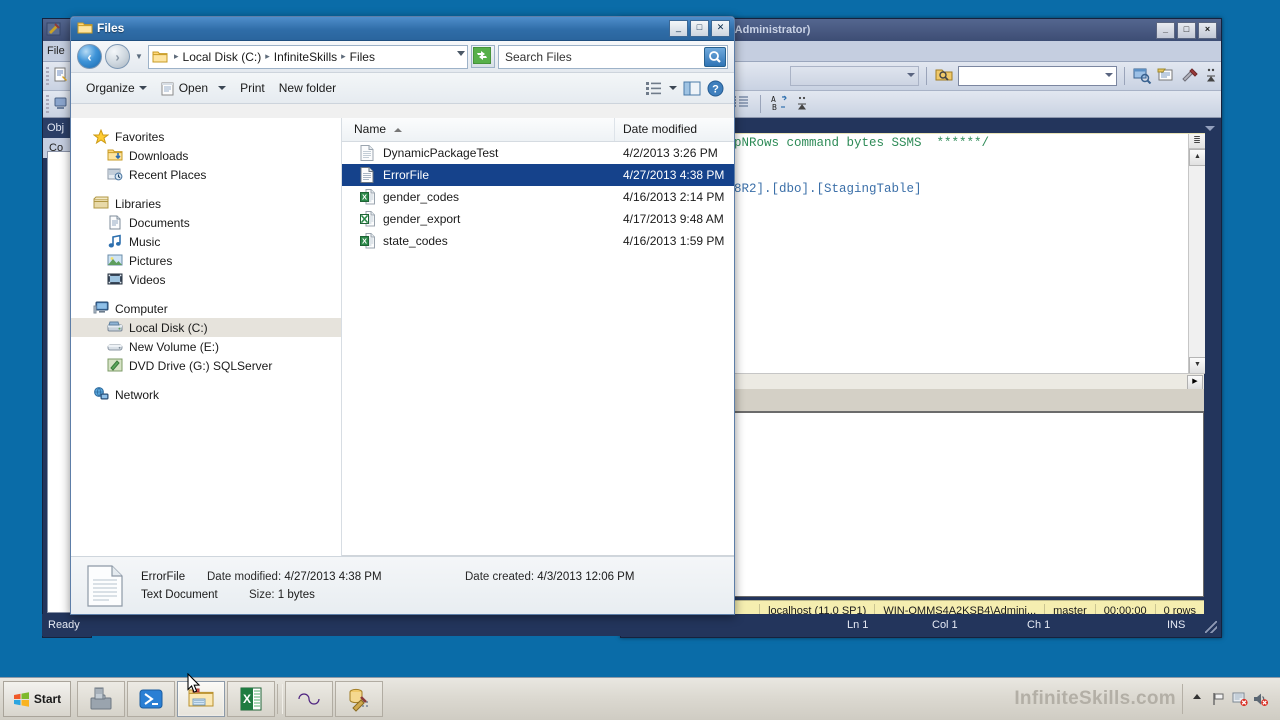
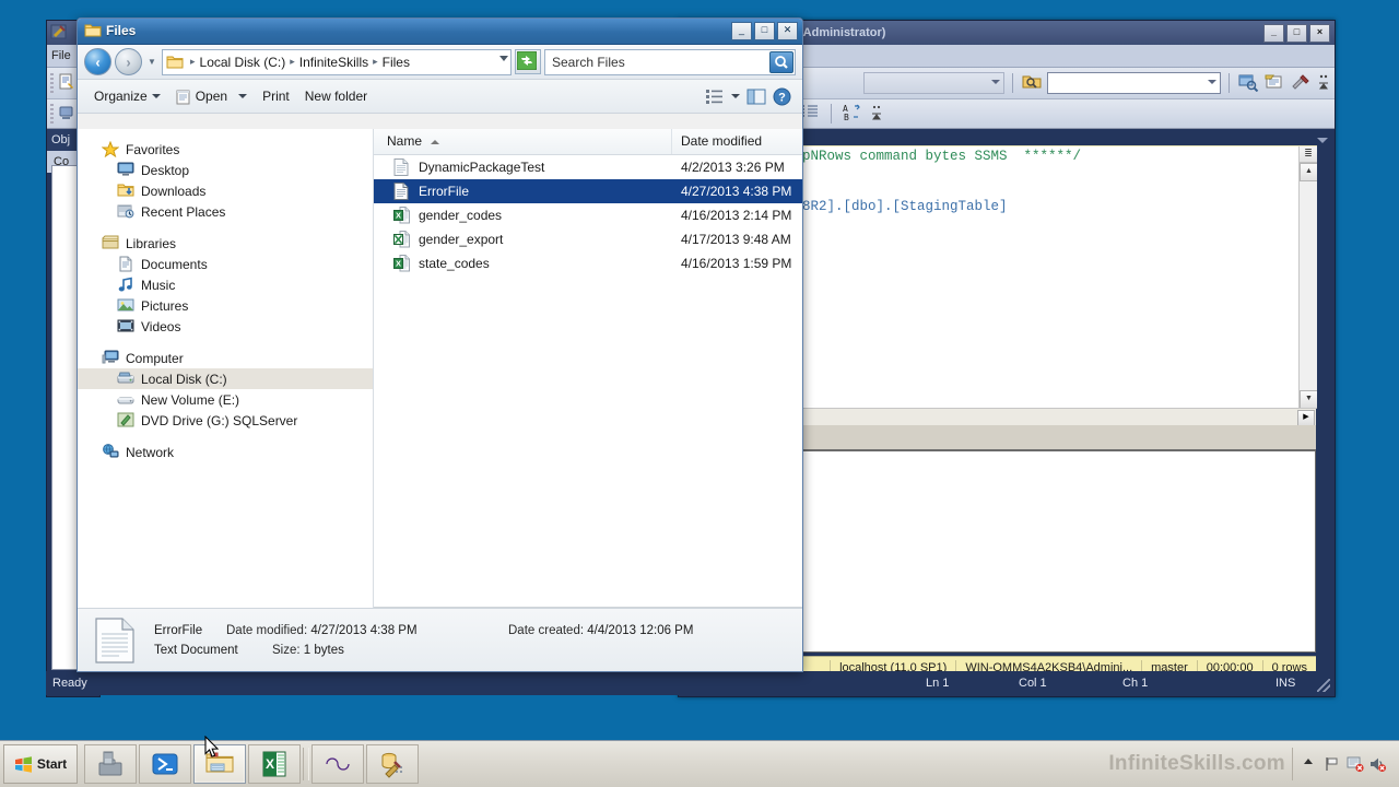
  File
  Obj
  Co
  Administrator)
  _
  □
  ×
  A
  B
  pNRows command bytes SSMS ******/
  8R2].[dbo].[StagingTable]
  ≣
  localhost (11.0 SP1)
  WIN-OMMS4A2KSB4\Admini...
  master
  00:00:00
  0 rows
  Ready
  Ln 1
  Col 1
  Ch 1
  INS
  Files
  _
  □
  ✕
  ‹
  ›
  ▼
  ▸
  Local Disk (C:)
  ▸
  InfiniteSkills
  ▸
  Files
  Search Files
  Organize
  Open
  Print
  New folder
  ?
  Favorites
+ Desktop
  Downloads
  Recent Places
  Libraries
  Documents
  Music
  Pictures
  Videos
  Computer
  Local Disk (C:)
  New Volume (E:)
  DVD Drive (G:) SQLServer
  Network
  Name
  Date modified
  DynamicPackageTest
  4/2/2013 3:26 PM
  ErrorFile
  4/27/2013 4:38 PM
  X
  gender_codes
  4/16/2013 2:14 PM
  gender_export
  4/17/2013 9:48 AM
  X
  state_codes
  4/16/2013 1:59 PM
  ErrorFile
  Date modified: 4/27/2013 4:38 PM
- Date created: 4/3/2013 12:06 PM
+ Date created: 4/4/2013 12:06 PM
  Text Document
  Size: 1 bytes
  Start
  X
  InfiniteSkills.com
